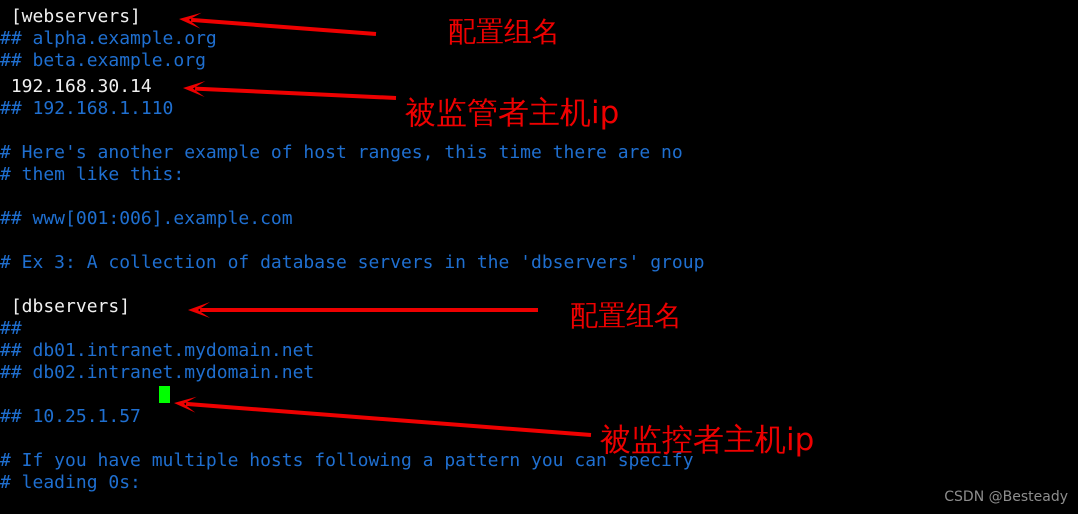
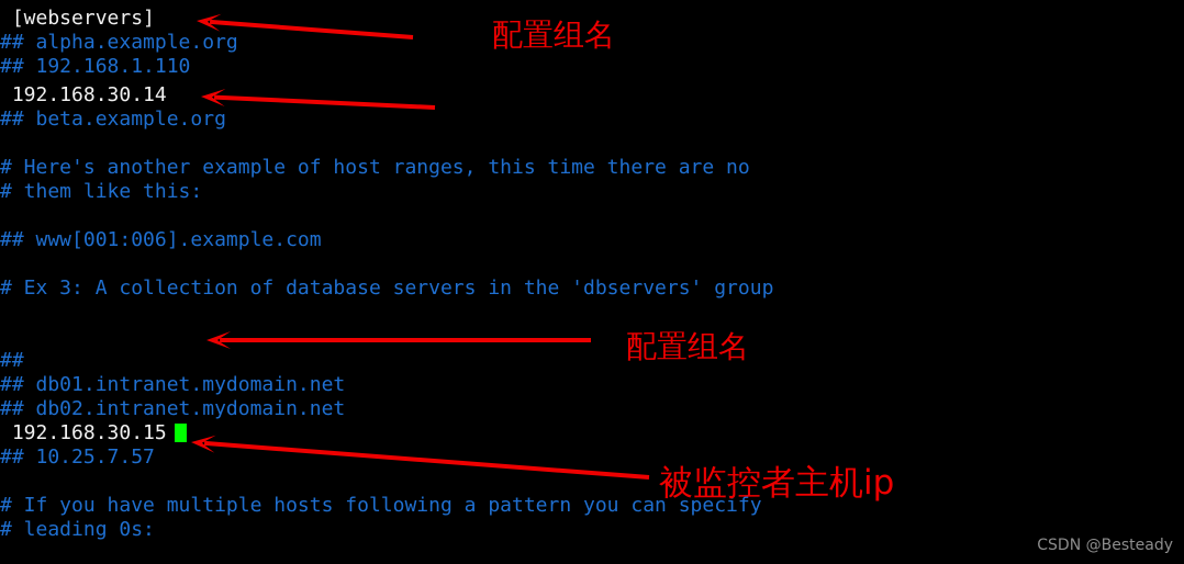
  [webservers]
  ## alpha.example.org
- ## beta.example.org
+ ## 192.168.1.110
  192.168.30.14
- ## 192.168.1.110
+ ## beta.example.org
  # Here's another example of host ranges, this time there are no
  # them like this:
  ## www[001:006].example.com
  # Ex 3: A collection of database servers in the 'dbservers' group
- [dbservers]
  ##
  ## db01.intranet.mydomain.net
  ## db02.intranet.mydomain.net
+ 192.168.30.15
- ## 10.25.1.57
+ ## 10.25.7.57
  # If you have multiple hosts following a pattern you can specify
  # leading 0s:
  配置组名
- 被监管者主机ip
  配置组名
  被监控者主机ip
  CSDN @Besteady
